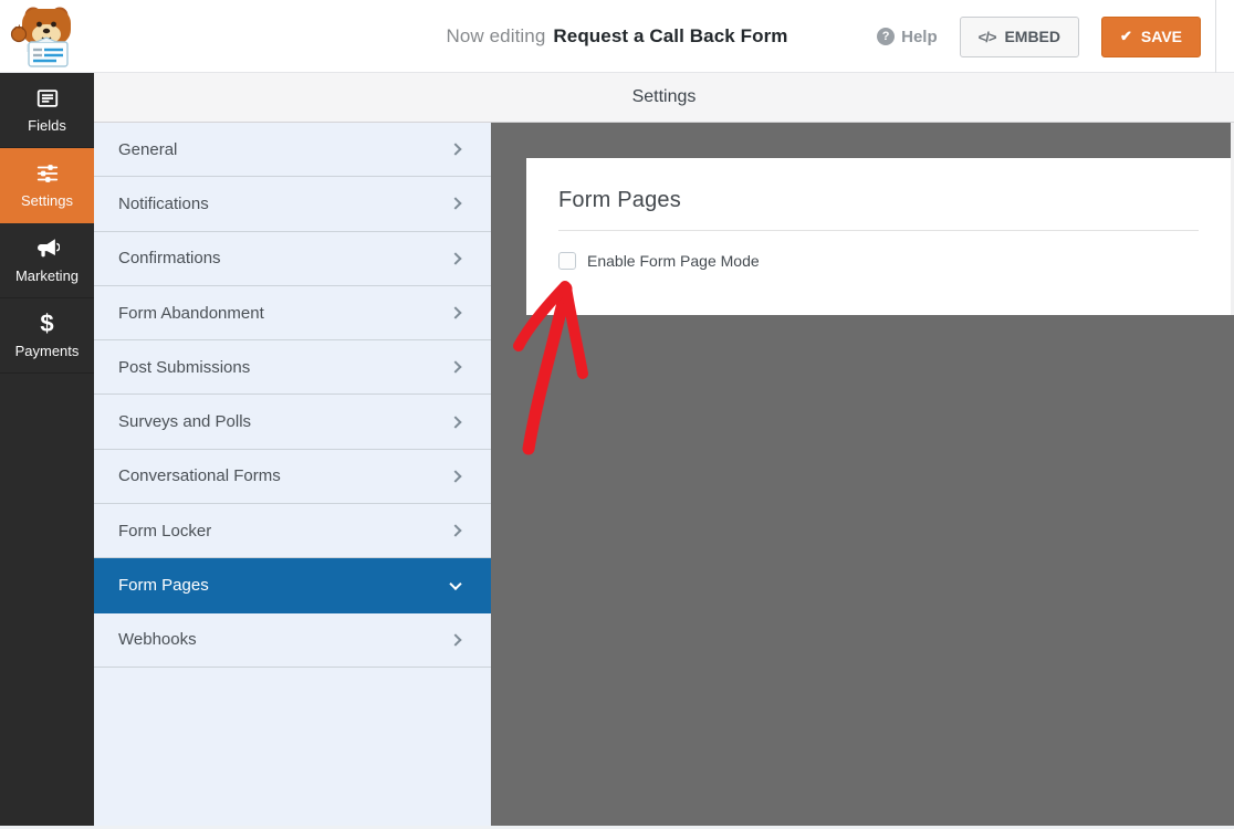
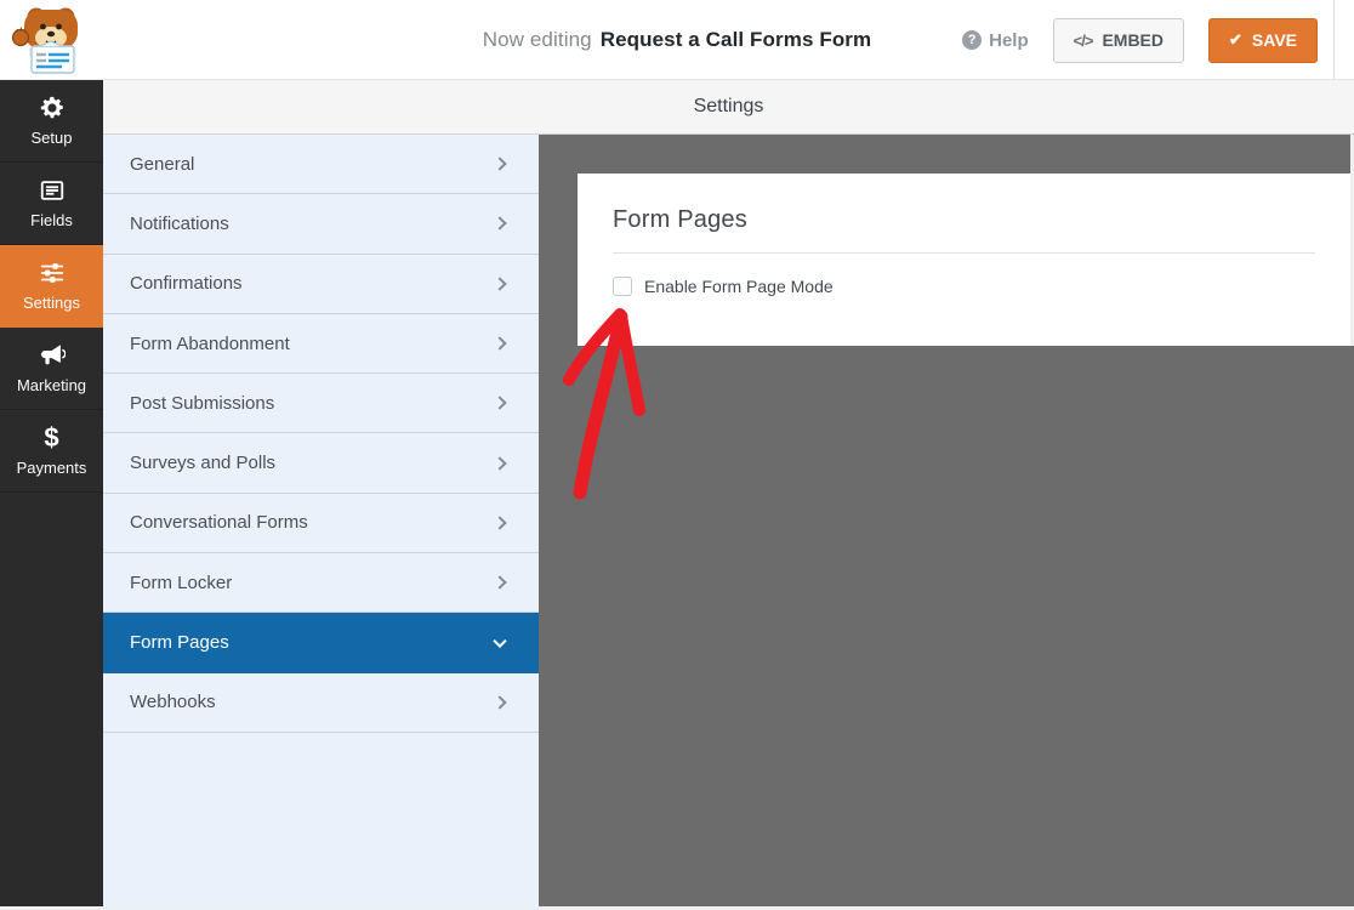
  Now editing
- Request a Call Back Form
+ Request a Call Forms Form
  ?
  Help
  </>
  EMBED
  ✔
  SAVE
+ Setup
  Fields
  Settings
  Marketing
  $
  Payments
  Settings
  General
  Notifications
  Confirmations
  Form Abandonment
  Post Submissions
  Surveys and Polls
  Conversational Forms
  Form Locker
  Form Pages
  Webhooks
  Form Pages
  Enable Form Page Mode
